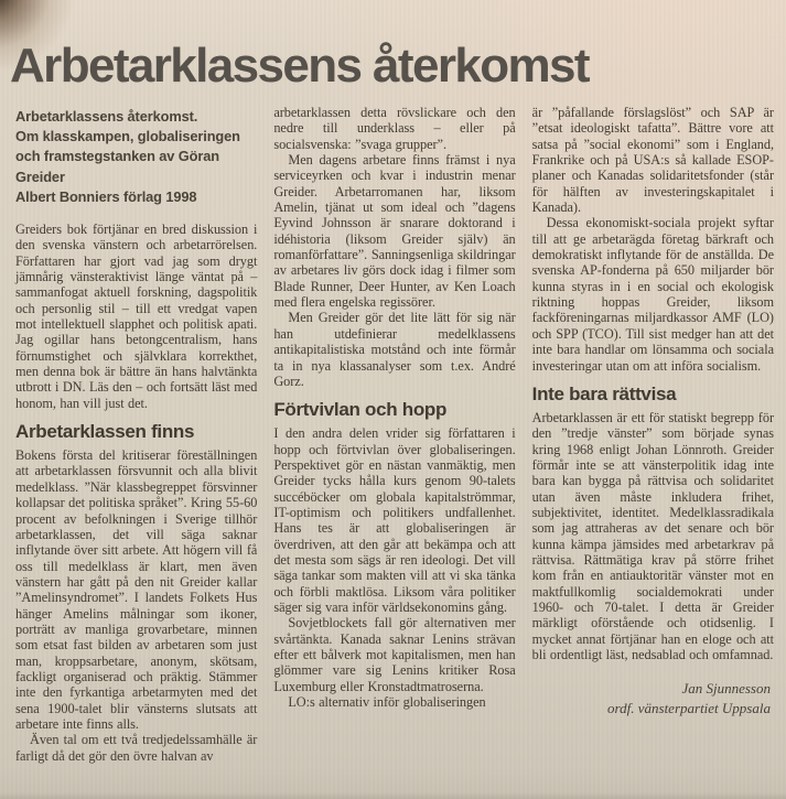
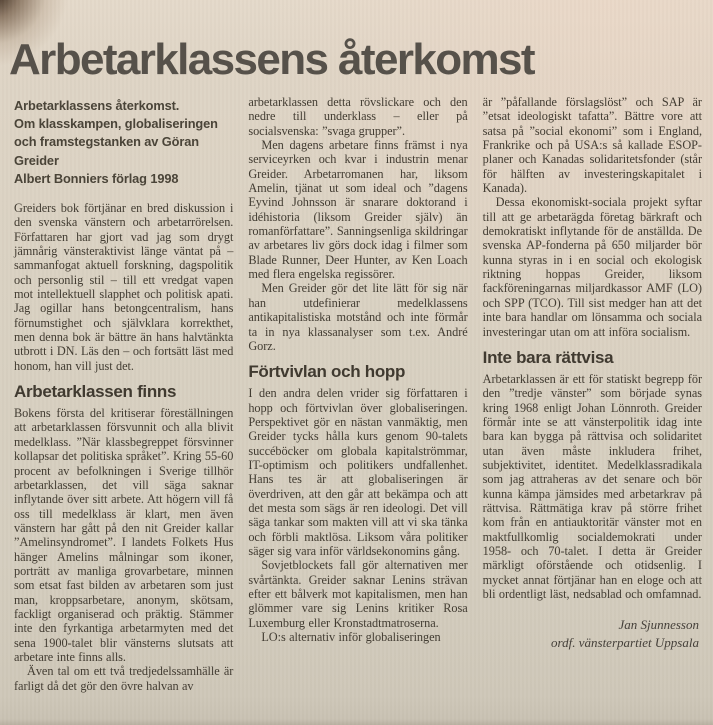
  Arbetarklassens återkomst
  Arbetarklassens återkomst.
  Om klasskampen, globaliseringen och framstegstanken av Göran Greider
  Albert Bonniers förlag 1998
  Greiders bok förtjänar en bred diskussion i den svenska vänstern och arbetarrörelsen. Författaren har gjort vad jag som drygt jämnårig vänsteraktivist länge väntat på – sammanfogat aktuell forskning, dagspolitik och personlig stil – till ett vredgat vapen mot intellektuell slapphet och politisk apati. Jag ogillar hans betongcentralism, hans förnumstighet och självklara korrekthet, men denna bok är bättre än hans halvtänkta utbrott i DN. Läs den – och fortsätt läst med honom, han vill just det.
  Arbetarklassen finns
  Bokens första del kritiserar föreställningen att arbetarklassen försvunnit och alla blivit medelklass. ”När klassbegreppet försvinner kollapsar det politiska språket”. Kring 55-60 procent av befolkningen i Sverige tillhör arbetarklassen, det vill säga saknar inflytande över sitt arbete. Att högern vill få oss till medelklass är klart, men även vänstern har gått på den nit Greider kallar ”Amelinsyndromet”. I landets Folkets Hus hänger Amelins målningar som ikoner, porträtt av manliga grovarbetare, minnen som etsat fast bilden av arbetaren som just man, kroppsarbetare, anonym, skötsam, fackligt organiserad och präktig. Stämmer inte den fyrkantiga arbetarmyten med det sena 1900-talet blir vänsterns slutsats att arbetare inte finns alls.
  Även tal om ett två tredjedelssamhälle är farligt då det gör den övre halvan av
  arbetarklassen detta rövslickare och den nedre till underklass – eller på socialsvenska: ”svaga grupper”.
  Men dagens arbetare finns främst i nya serviceyrken och kvar i industrin menar Greider. Arbetarromanen har, liksom Amelin, tjänat ut som ideal och ”dagens Eyvind Johnsson är snarare doktorand i idéhistoria (liksom Greider själv) än romanförfattare”. Sanningsenliga skildringar av arbetares liv görs dock idag i filmer som Blade Runner, Deer Hunter, av Ken Loach med flera engelska regissörer.
  Men Greider gör det lite lätt för sig när han utdefinierar medelklassens antikapitalistiska motstånd och inte förmår ta in nya klassanalyser som t.ex. André Gorz.
  Förtvivlan och hopp
  I den andra delen vrider sig författaren i hopp och förtvivlan över globaliseringen. Perspektivet gör en nästan vanmäktig, men Greider tycks hålla kurs genom 90-talets succéböcker om globala kapitalströmmar, IT-optimism och politikers undfallenhet. Hans tes är att globaliseringen är överdriven, att den går att bekämpa och att det mesta som sägs är ren ideologi. Det vill säga tankar som makten vill att vi ska tänka och förbli maktlösa. Liksom våra politiker säger sig vara inför världsekonomins gång.
- Sovjetblockets fall gör alternativen mer svårtänkta. Kanada saknar Lenins strävan efter ett bålverk mot kapitalismen, men han glömmer vare sig Lenins kritiker Rosa Luxemburg eller Kronstadtmatroserna.
+ Sovjetblockets fall gör alternativen mer svårtänkta. Greider saknar Lenins strävan efter ett bålverk mot kapitalismen, men han glömmer vare sig Lenins kritiker Rosa Luxemburg eller Kronstadtmatroserna.
  LO:s alternativ inför globaliseringen
  är ”påfallande förslagslöst” och SAP är ”etsat ideologiskt tafatta”. Bättre vore att satsa på ”social ekonomi” som i England, Frankrike och på USA:s så kallade ESOP-planer och Kanadas solidaritetsfonder (står för hälften av investeringskapitalet i Kanada).
  Dessa ekonomiskt-sociala projekt syftar till att ge arbetarägda företag bärkraft och demokratiskt inflytande för de anställda. De svenska AP-fonderna på 650 miljarder bör kunna styras in i en social och ekologisk riktning hoppas Greider, liksom fackföreningarnas miljardkassor AMF (LO) och SPP (TCO). Till sist medger han att det inte bara handlar om lönsamma och sociala investeringar utan om att införa socialism.
  Inte bara rättvisa
- Arbetarklassen är ett för statiskt begrepp för den ”tredje vänster” som började synas kring 1968 enligt Johan Lönnroth. Greider förmår inte se att vänsterpolitik idag inte bara kan bygga på rättvisa och solidaritet utan även måste inkludera frihet, subjektivitet, identitet. Medelklassradikala som jag attraheras av det senare och bör kunna kämpa jämsides med arbetarkrav på rättvisa. Rättmätiga krav på större frihet kom från en antiauktoritär vänster mot en maktfullkomlig socialdemokrati under 1960- och 70-talet. I detta är Greider märkligt oförstående och otidsenlig. I mycket annat förtjänar han en eloge och att bli ordentligt läst, nedsablad och omfamnad.
+ Arbetarklassen är ett för statiskt begrepp för den ”tredje vänster” som började synas kring 1968 enligt Johan Lönnroth. Greider förmår inte se att vänsterpolitik idag inte bara kan bygga på rättvisa och solidaritet utan även måste inkludera frihet, subjektivitet, identitet. Medelklassradikala som jag attraheras av det senare och bör kunna kämpa jämsides med arbetarkrav på rättvisa. Rättmätiga krav på större frihet kom från en antiauktoritär vänster mot en maktfullkomlig socialdemokrati under 1958- och 70-talet. I detta är Greider märkligt oförstående och otidsenlig. I mycket annat förtjänar han en eloge och att bli ordentligt läst, nedsablad och omfamnad.
  Jan Sjunnesson
  ordf. vänsterpartiet Uppsala
